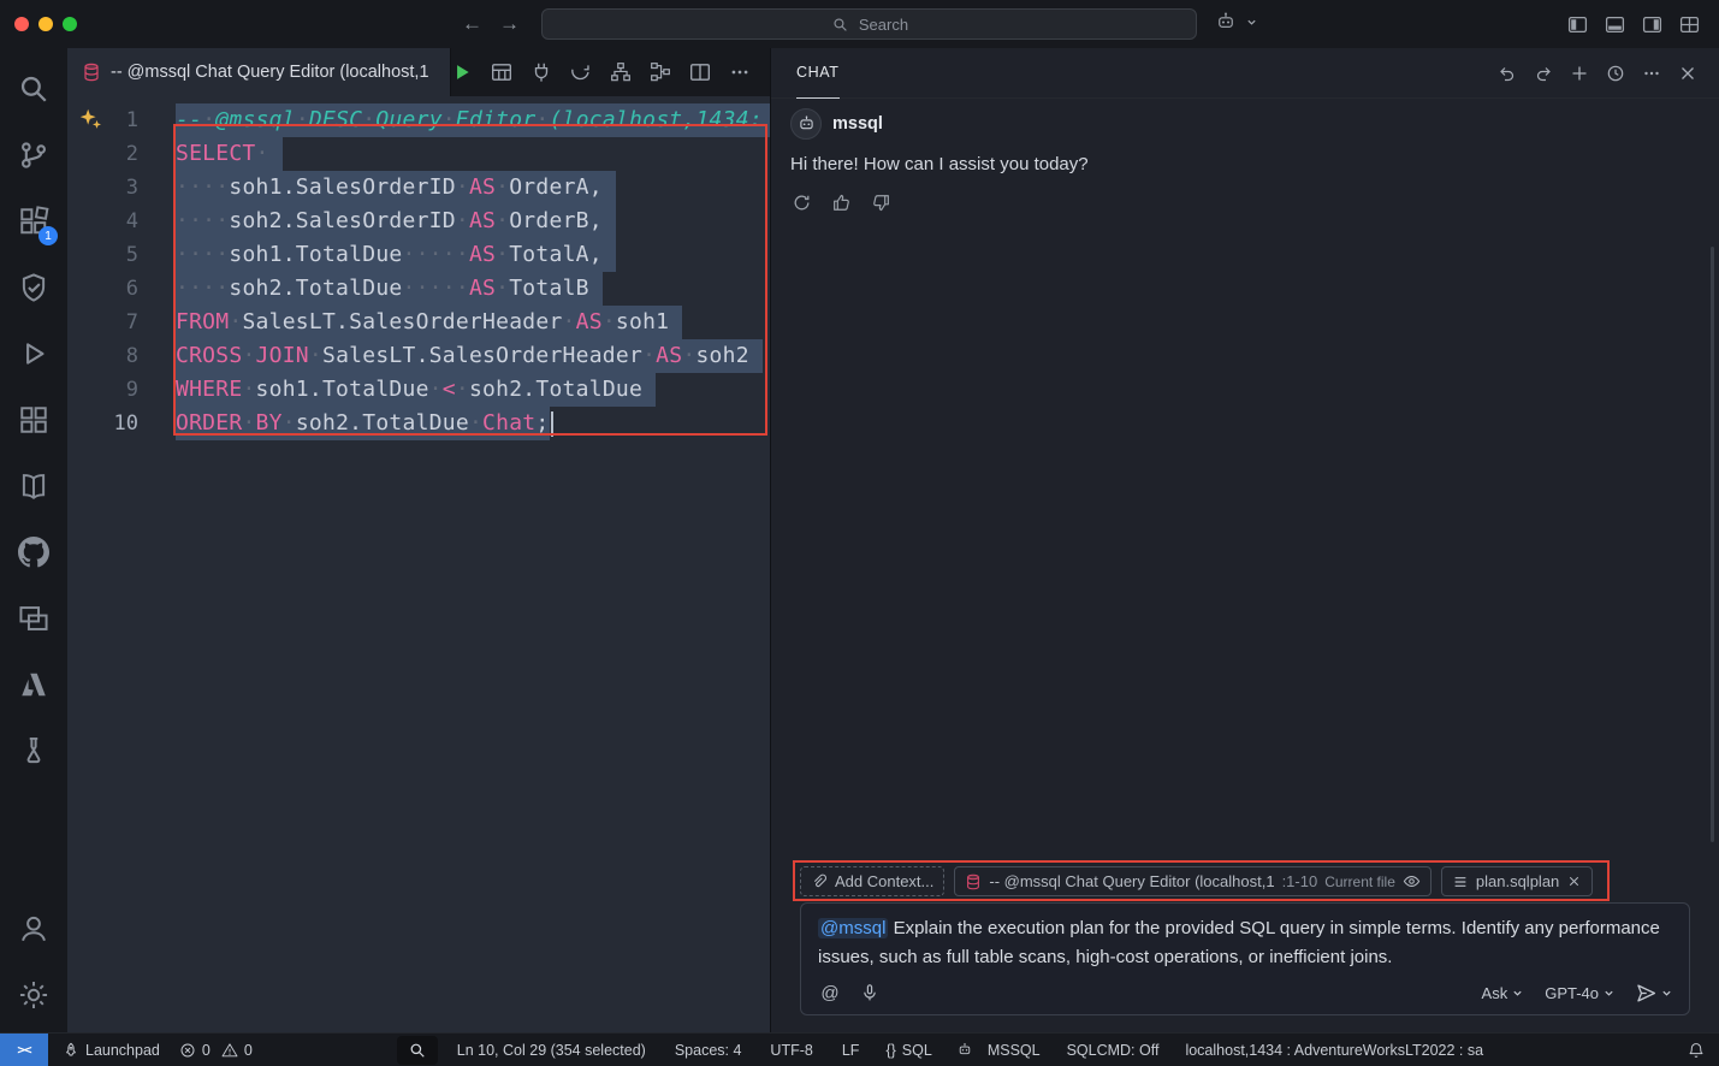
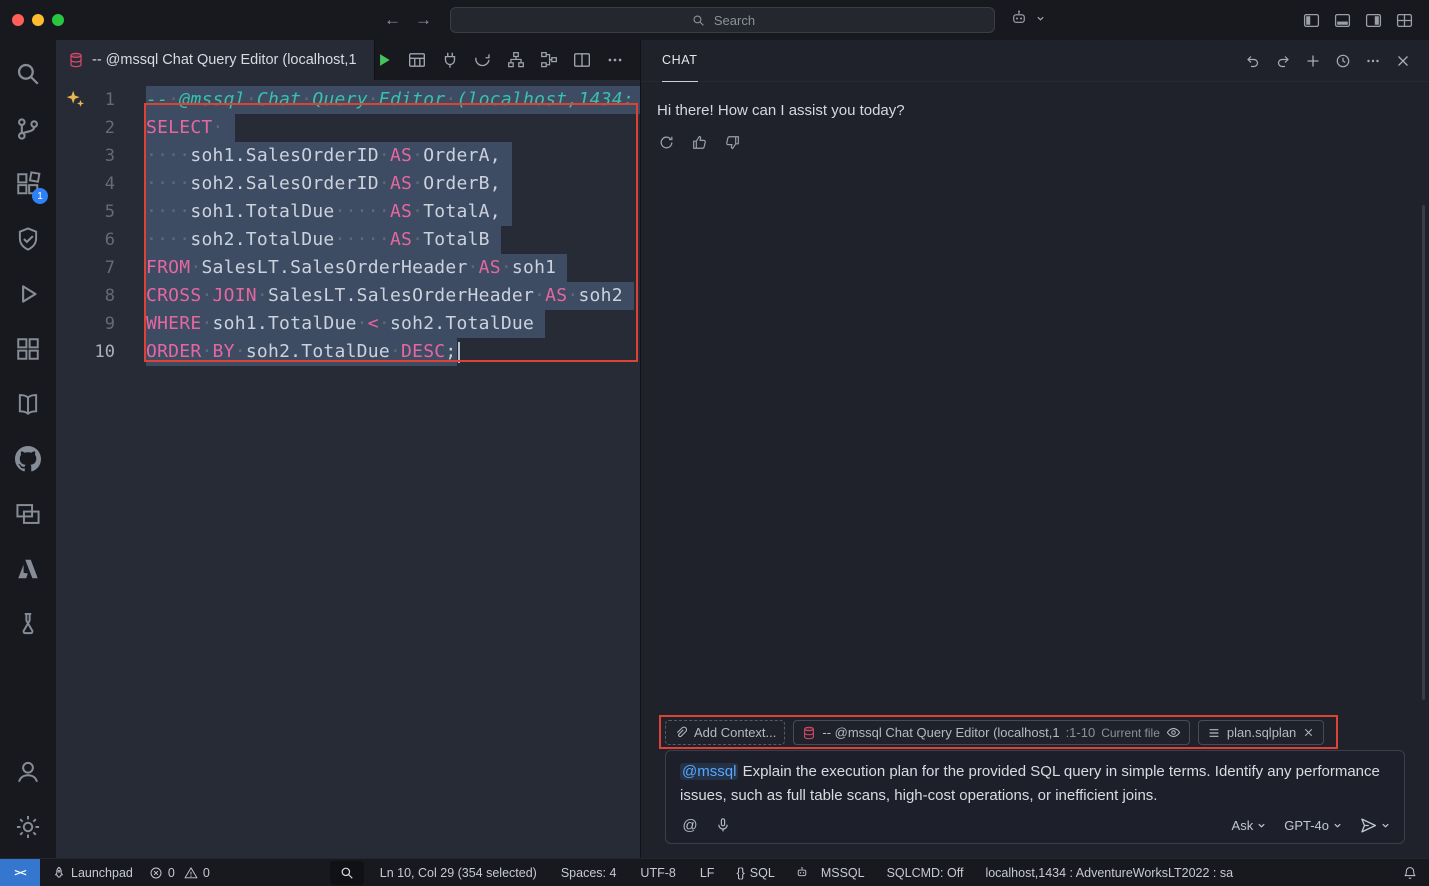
  ←
  →
  Search
  1
  -- @mssql Chat Query Editor (localhost,1
- 1 --·@mssql·DESC·Query·Editor·(localhost,1434:
+ 1 --·@mssql·Chat·Query·Editor·(localhost,1434:
  2 SELECT·
  3 ····soh1.SalesOrderID·AS·OrderA,
  4 ····soh2.SalesOrderID·AS·OrderB,
  5 ····soh1.TotalDue·····AS·TotalA,
  6 ····soh2.TotalDue·····AS·TotalB
  7 FROM·SalesLT.SalesOrderHeader·AS·soh1
  8 CROSS·JOIN·SalesLT.SalesOrderHeader·AS·soh2
  9 WHERE·soh1.TotalDue·<·soh2.TotalDue
- 10 ORDER·BY·soh2.TotalDue·Chat;
+ 10 ORDER·BY·soh2.TotalDue·DESC;
  CHAT
- mssql
  Hi there! How can I assist you today?
  Add Context...
  -- @mssql Chat Query Editor (localhost,1
  :1-10
  Current file
  plan.sqlplan
  @mssql Explain the execution plan for the provided SQL query in simple terms. Identify any performance issues, such as full table scans, high-cost operations, or inefficient joins.
  @
  Ask
  GPT-4o
  ><
  Launchpad
  0
  0
  Ln 10, Col 29 (354 selected)
  Spaces: 4
  UTF-8
  LF
  {}
  SQL
  MSSQL
  SQLCMD: Off
  localhost,1434 : AdventureWorksLT2022 : sa
